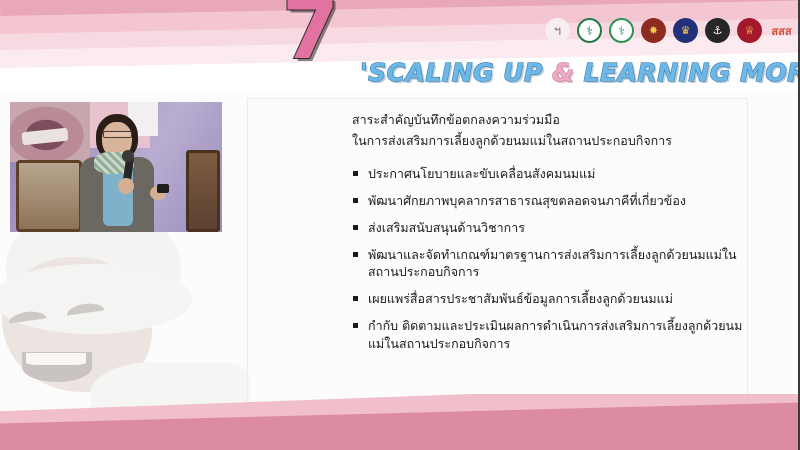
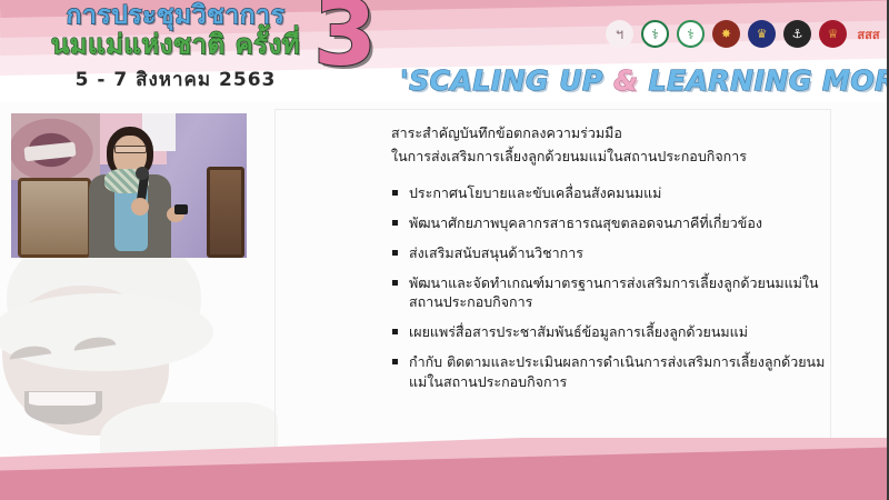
+ การประชุมวิชาการ
+ นมแม่แห่งชาติ ครั้งที่
+ 5 - 7 สิงหาคม 2563
- 7
+ 3
  ฯ
  ⚕
  ⚕
  ✸
  ♛
  ⚓
  ♕
  สสส
  'SCALING UP & LEARNING MOR
  สาระสำคัญบันทึกข้อตกลงความร่วมมือ
  ในการส่งเสริมการเลี้ยงลูกด้วยนมแม่ในสถานประกอบกิจการ
  ประกาศนโยบายและขับเคลื่อนสังคมนมแม่
  พัฒนาศักยภาพบุคลากรสาธารณสุขตลอดจนภาคีที่เกี่ยวข้อง
  ส่งเสริมสนับสนุนด้านวิชาการ
  พัฒนาและจัดทำเกณฑ์มาตรฐานการส่งเสริมการเลี้ยงลูกด้วยนมแม่ในสถานประกอบกิจการ
  เผยแพร่สื่อสารประชาสัมพันธ์ข้อมูลการเลี้ยงลูกด้วยนมแม่
  กำกับ ติดตามและประเมินผลการดำเนินการส่งเสริมการเลี้ยงลูกด้วยนมแม่ในสถานประกอบกิจการ
